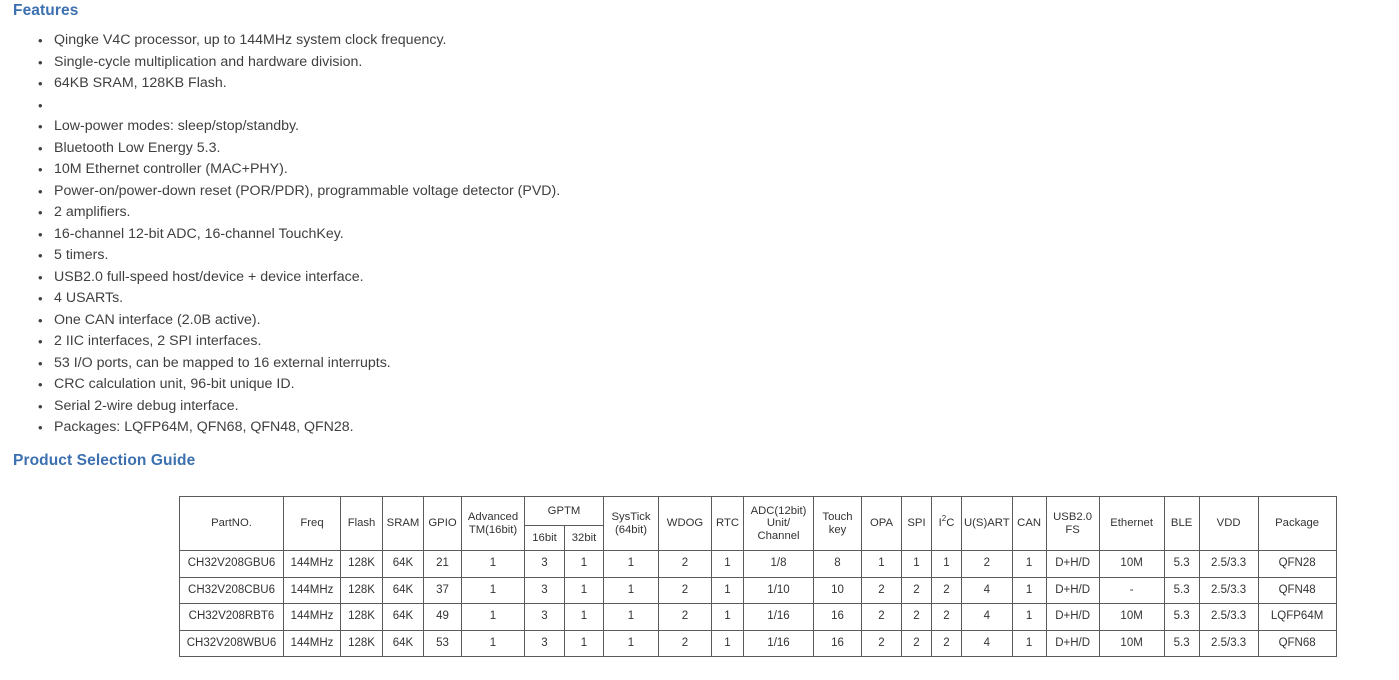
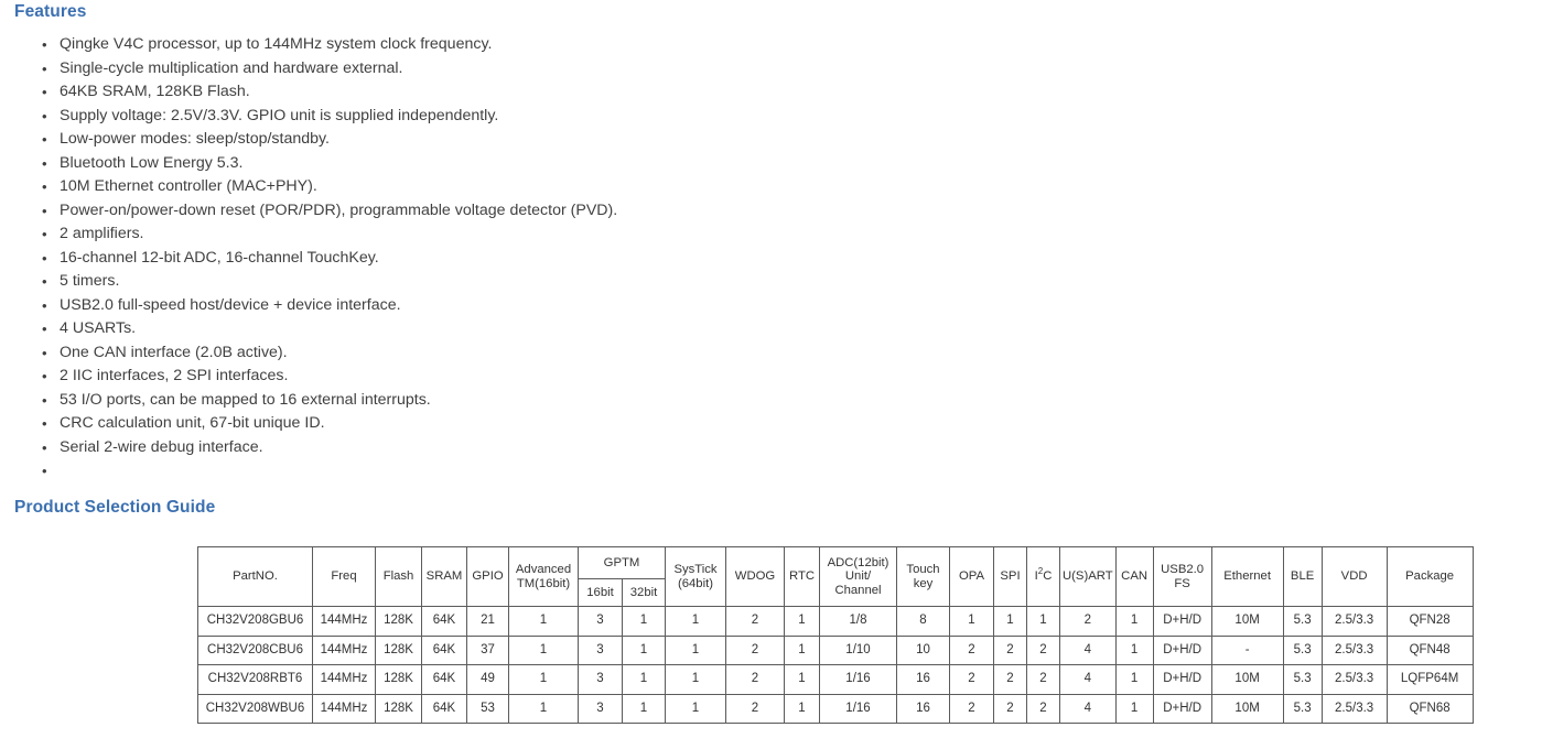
  Features
  •
  Qingke V4C processor, up to 144MHz system clock frequency.
  •
- Single-cycle multiplication and hardware division.
+ Single-cycle multiplication and hardware external.
  •
  64KB SRAM, 128KB Flash.
  •
+ Supply voltage: 2.5V/3.3V. GPIO unit is supplied independently.
  •
  Low-power modes: sleep/stop/standby.
  •
  Bluetooth Low Energy 5.3.
  •
  10M Ethernet controller (MAC+PHY).
  •
  Power-on/power-down reset (POR/PDR), programmable voltage detector (PVD).
  •
  2 amplifiers.
  •
  16-channel 12-bit ADC, 16-channel TouchKey.
  •
  5 timers.
  •
  USB2.0 full-speed host/device + device interface.
  •
  4 USARTs.
  •
  One CAN interface (2.0B active).
  •
  2 IIC interfaces, 2 SPI interfaces.
  •
  53 I/O ports, can be mapped to 16 external interrupts.
  •
- CRC calculation unit, 96-bit unique ID.
+ CRC calculation unit, 67-bit unique ID.
  •
  Serial 2-wire debug interface.
  •
- Packages: LQFP64M, QFN68, QFN48, QFN28.
  Product Selection Guide
  PartNO.	Freq	Flash	SRAM	GPIO	Advanced TM(16bit)	GPTM	SysTick (64bit)	WDOG	RTC	ADC(12bit) Unit/ Channel	Touch key	OPA	SPI	I2C	U(S)ART	CAN	USB2.0 FS	Ethernet	BLE	VDD	Package
  16bit	32bit
  CH32V208GBU6	144MHz	128K	64K	21	1	3	1	1	2	1	1/8	8	1	1	1	2	1	D+H/D	10M	5.3	2.5/3.3	QFN28
  CH32V208CBU6	144MHz	128K	64K	37	1	3	1	1	2	1	1/10	10	2	2	2	4	1	D+H/D	-	5.3	2.5/3.3	QFN48
  CH32V208RBT6	144MHz	128K	64K	49	1	3	1	1	2	1	1/16	16	2	2	2	4	1	D+H/D	10M	5.3	2.5/3.3	LQFP64M
  CH32V208WBU6	144MHz	128K	64K	53	1	3	1	1	2	1	1/16	16	2	2	2	4	1	D+H/D	10M	5.3	2.5/3.3	QFN68
